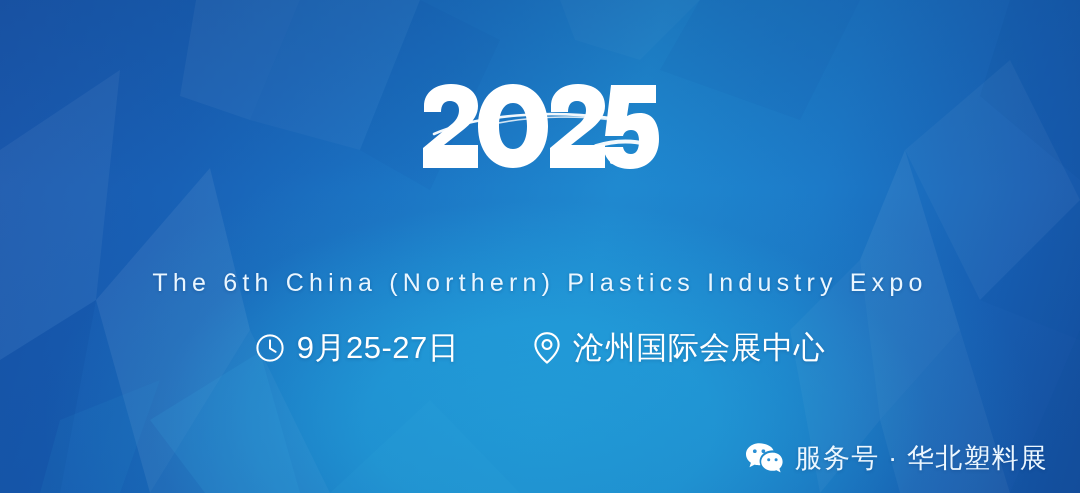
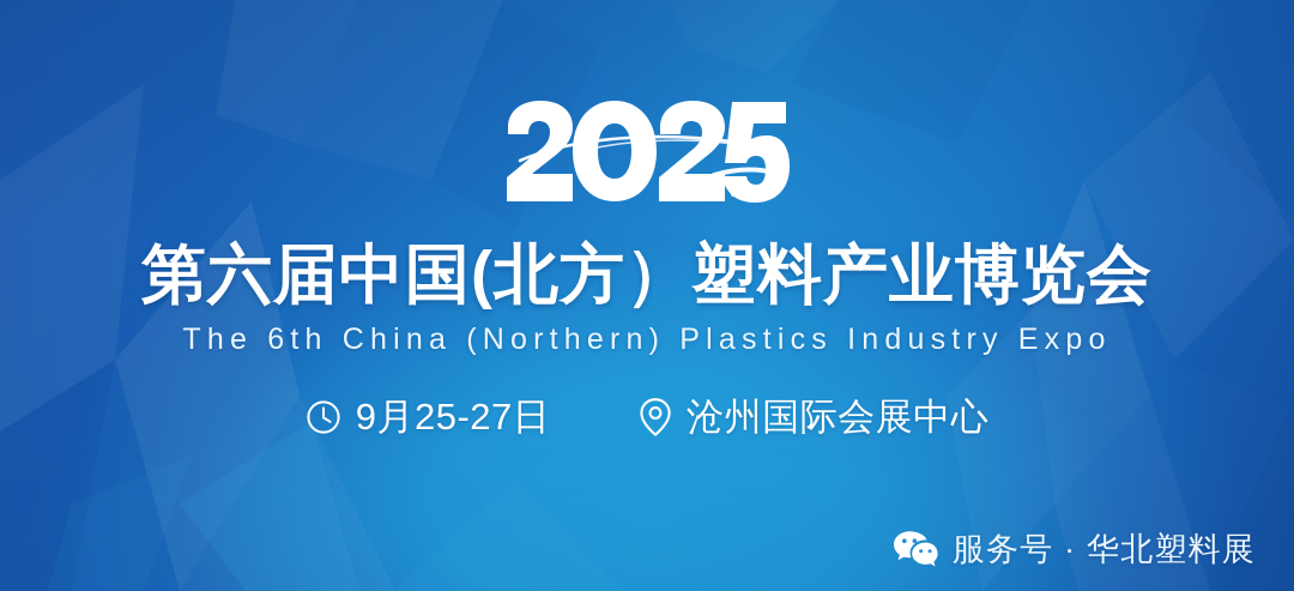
+ 第六届中国(北方）塑料产业博览会
  The 6th China (Northern) Plastics Industry Expo
  9月25-27日
  沧州国际会展中心
  服务号 · 华北塑料展
